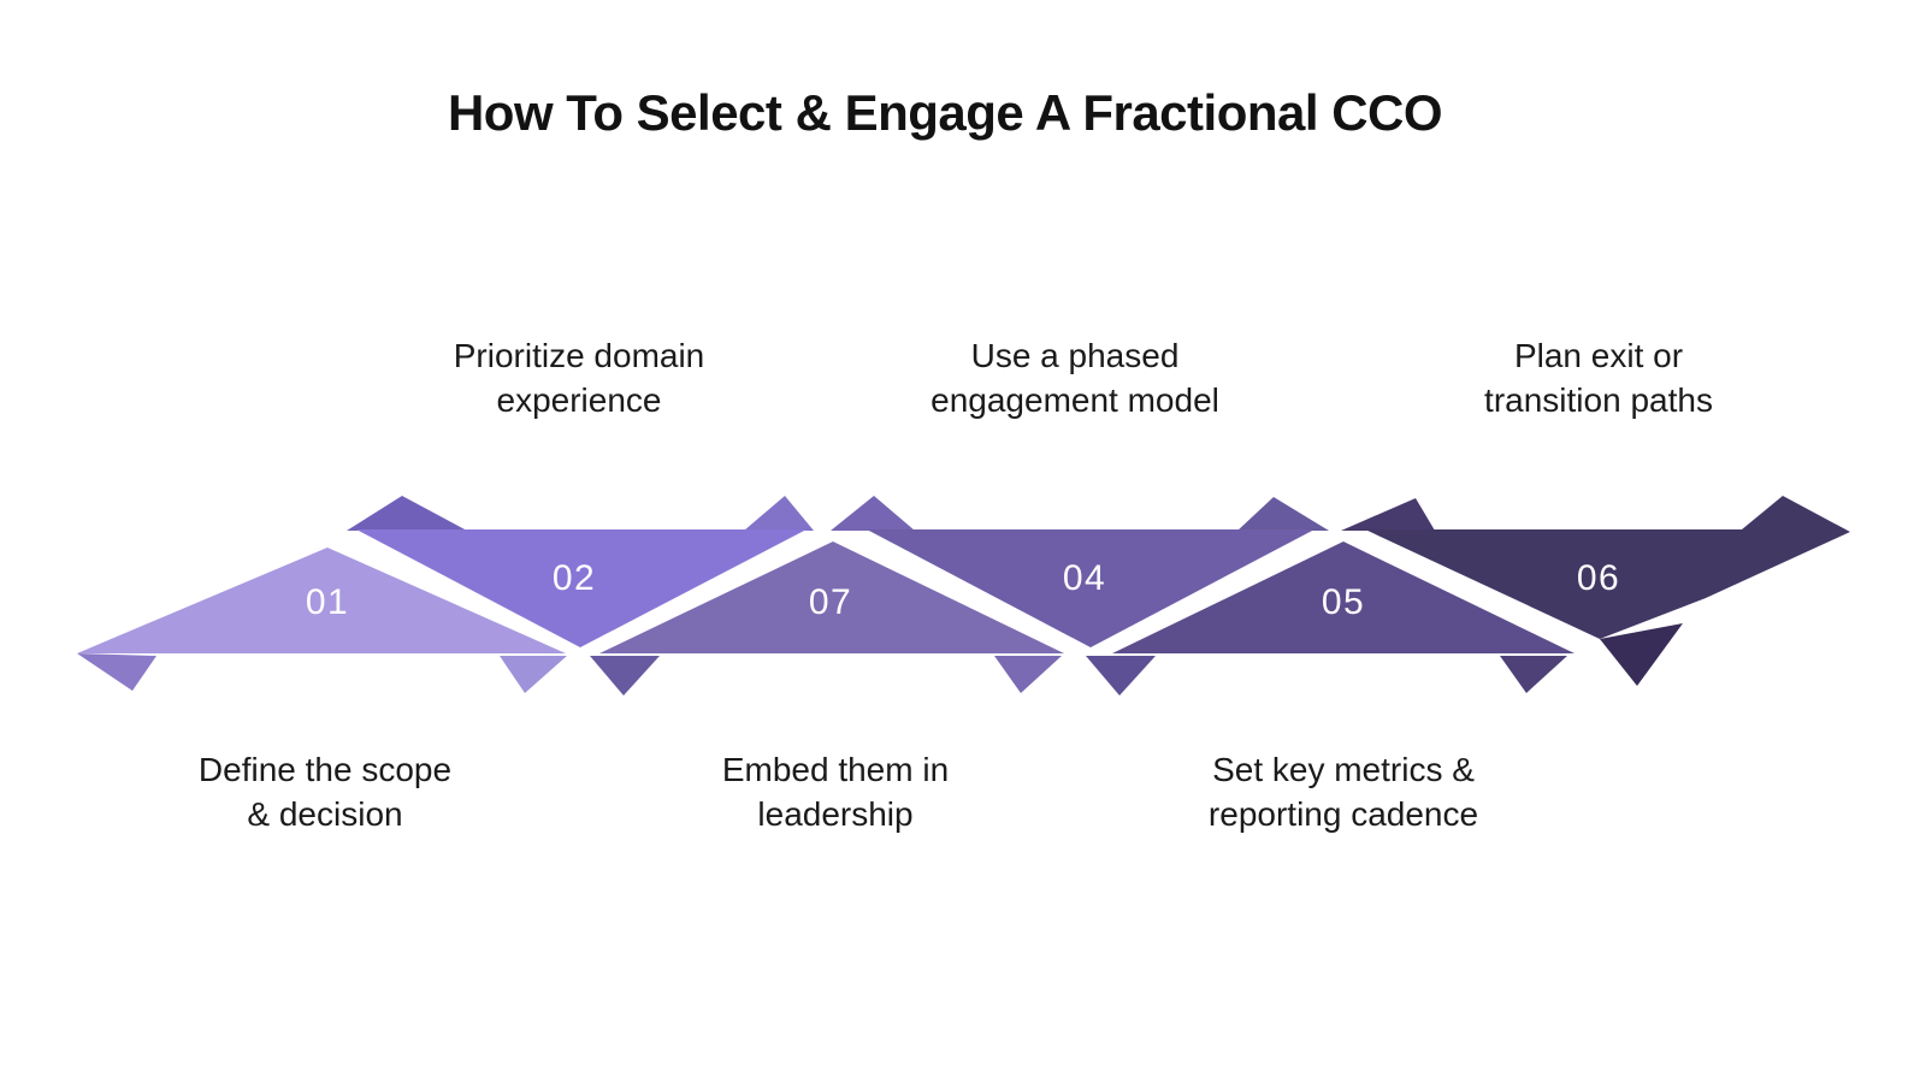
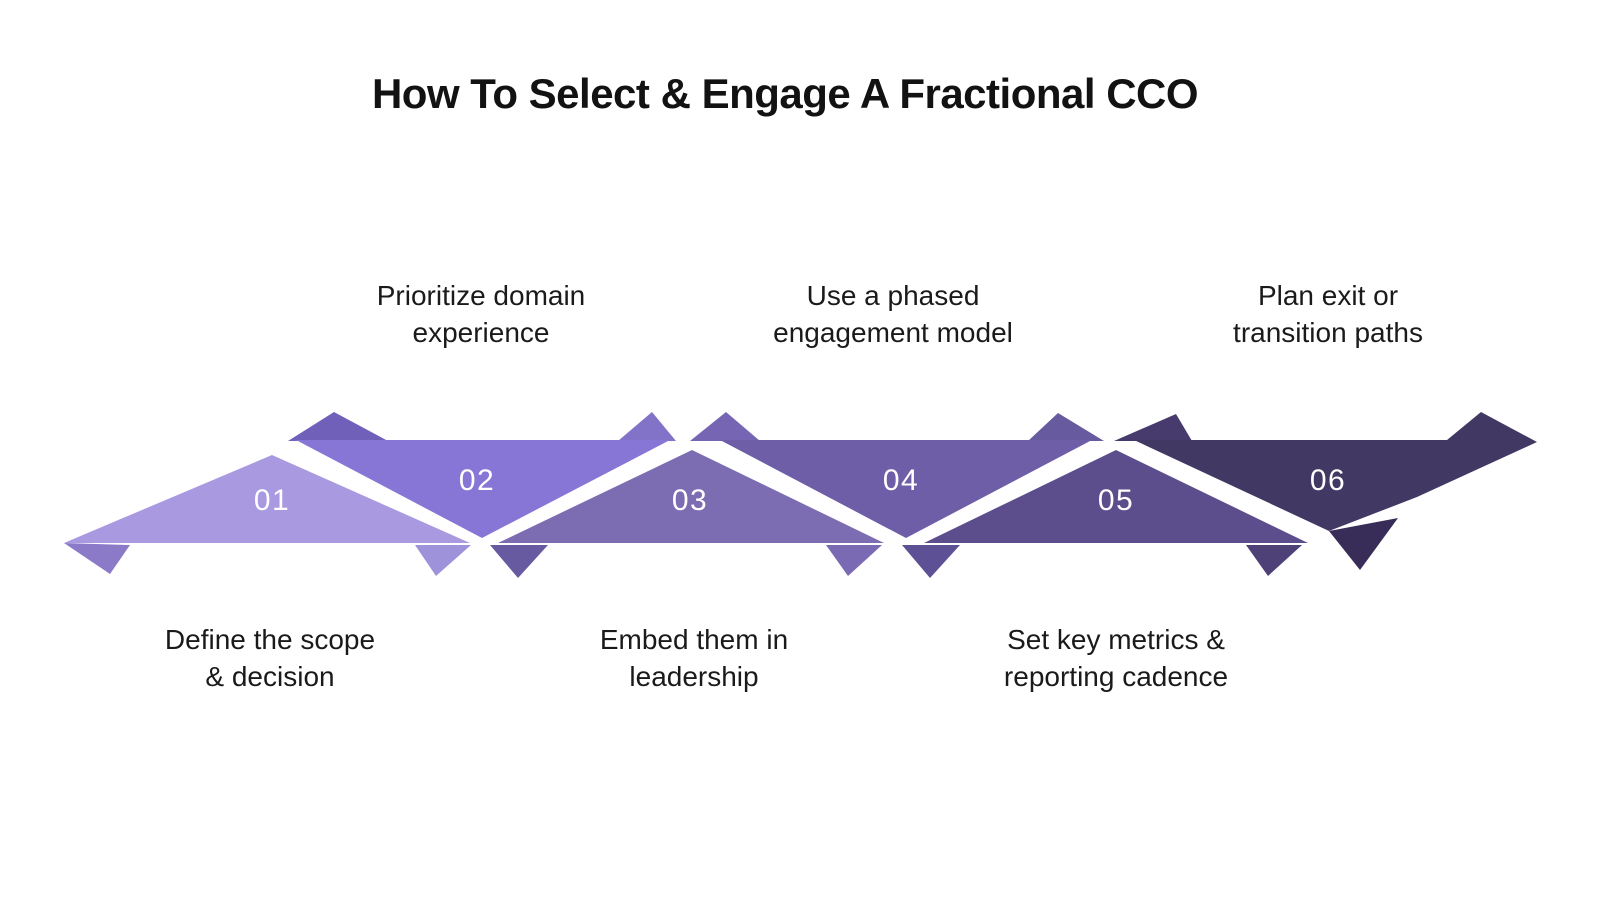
  How To Select & Engage A Fractional CCO
  01
  02
- 07
+ 03
  04
  05
  06
  Define the scope
  & decision
  Embed them in
  leadership
  Set key metrics &
  reporting cadence
  Prioritize domain
  experience
  Use a phased
  engagement model
  Plan exit or
  transition paths
